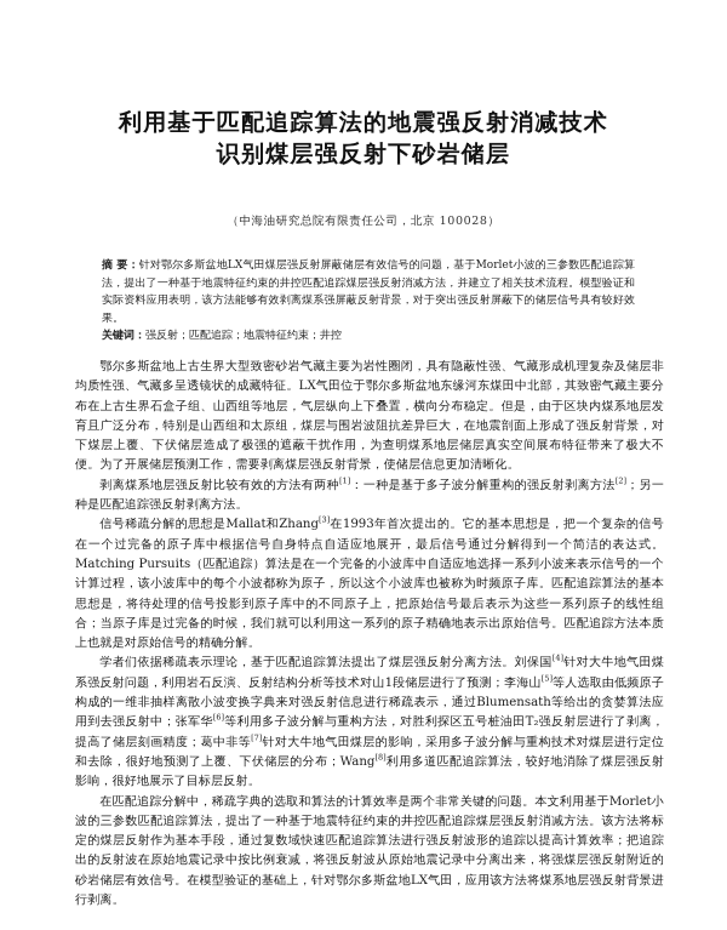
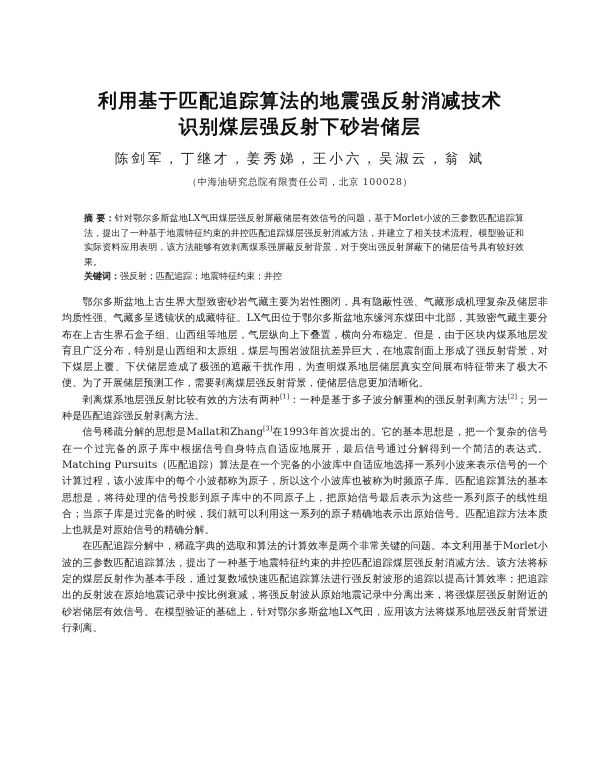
  利用基于匹配追踪算法的地震强反射消减技术
  识别煤层强反射下砂岩储层
+ 陈剑军，丁继才，姜秀娣，王小六，吴淑云，翁 斌
  （中海油研究总院有限责任公司，北京 100028）
  摘 要：针对鄂尔多斯盆地LX气田煤层强反射屏蔽储层有效信号的问题，基于Morlet小波的三参数匹配追踪算法，提出了一种基于地震特征约束的井控匹配追踪煤层强反射消减方法，并建立了相关技术流程。模型验证和实际资料应用表明，该方法能够有效剥离煤系强屏蔽反射背景，对于突出强反射屏蔽下的储层信号具有较好效果。
  关键词：强反射；匹配追踪；地震特征约束；井控
  鄂尔多斯盆地上古生界大型致密砂岩气藏主要为岩性圈闭，具有隐蔽性强、气藏形成机理复杂及储层非均质性强、气藏多呈透镜状的成藏特征。LX气田位于鄂尔多斯盆地东缘河东煤田中北部，其致密气藏主要分布在上古生界石盒子组、山西组等地层，气层纵向上下叠置，横向分布稳定。但是，由于区块内煤系地层发育且广泛分布，特别是山西组和太原组，煤层与围岩波阻抗差异巨大，在地震剖面上形成了强反射背景，对下煤层上覆、下伏储层造成了极强的遮蔽干扰作用，为查明煤系地层储层真实空间展布特征带来了极大不便。为了开展储层预测工作，需要剥离煤层强反射背景，使储层信息更加清晰化。
  剥离煤系地层强反射比较有效的方法有两种[1]：一种是基于多子波分解重构的强反射剥离方法[2]；另一种是匹配追踪强反射剥离方法。
  信号稀疏分解的思想是Mallat和Zhang[3]在1993年首次提出的。它的基本思想是，把一个复杂的信号在一个过完备的原子库中根据信号自身特点自适应地展开，最后信号通过分解得到一个简洁的表达式。Matching Pursuits（匹配追踪）算法是在一个完备的小波库中自适应地选择一系列小波来表示信号的一个计算过程，该小波库中的每个小波都称为原子，所以这个小波库也被称为时频原子库。匹配追踪算法的基本思想是，将待处理的信号投影到原子库中的不同原子上，把原始信号最后表示为这些一系列原子的线性组合；当原子库是过完备的时候，我们就可以利用这一系列的原子精确地表示出原始信号。匹配追踪方法本质上也就是对原始信号的精确分解。
- 学者们依据稀疏表示理论，基于匹配追踪算法提出了煤层强反射分离方法。刘保国[4]针对大牛地气田煤系强反射问题，利用岩石反演、反射结构分析等技术对山1段储层进行了预测；李海山[5]等人选取由低频原子构成的一维非抽样离散小波变换字典来对强反射信息进行稀疏表示，通过Blumensath等给出的贪婪算法应用到去强反射中；张军华[6]等利用多子波分解与重构方法，对胜利探区五号桩油田T₂强反射层进行了剥离，提高了储层刻画精度；葛中非等[7]针对大牛地气田煤层的影响，采用多子波分解与重构技术对煤层进行定位和去除，很好地预测了上覆、下伏储层的分布；Wang[8]利用多道匹配追踪算法，较好地消除了煤层强反射影响，很好地展示了目标层反射。
  在匹配追踪分解中，稀疏字典的选取和算法的计算效率是两个非常关键的问题。本文利用基于Morlet小波的三参数匹配追踪算法，提出了一种基于地震特征约束的井控匹配追踪煤层强反射消减方法。该方法将标定的煤层反射作为基本手段，通过复数域快速匹配追踪算法进行强反射波形的追踪以提高计算效率；把追踪出的反射波在原始地震记录中按比例衰减，将强反射波从原始地震记录中分离出来，将强煤层强反射附近的砂岩储层有效信号。在模型验证的基础上，针对鄂尔多斯盆地LX气田，应用该方法将煤系地层强反射背景进行剥离。
